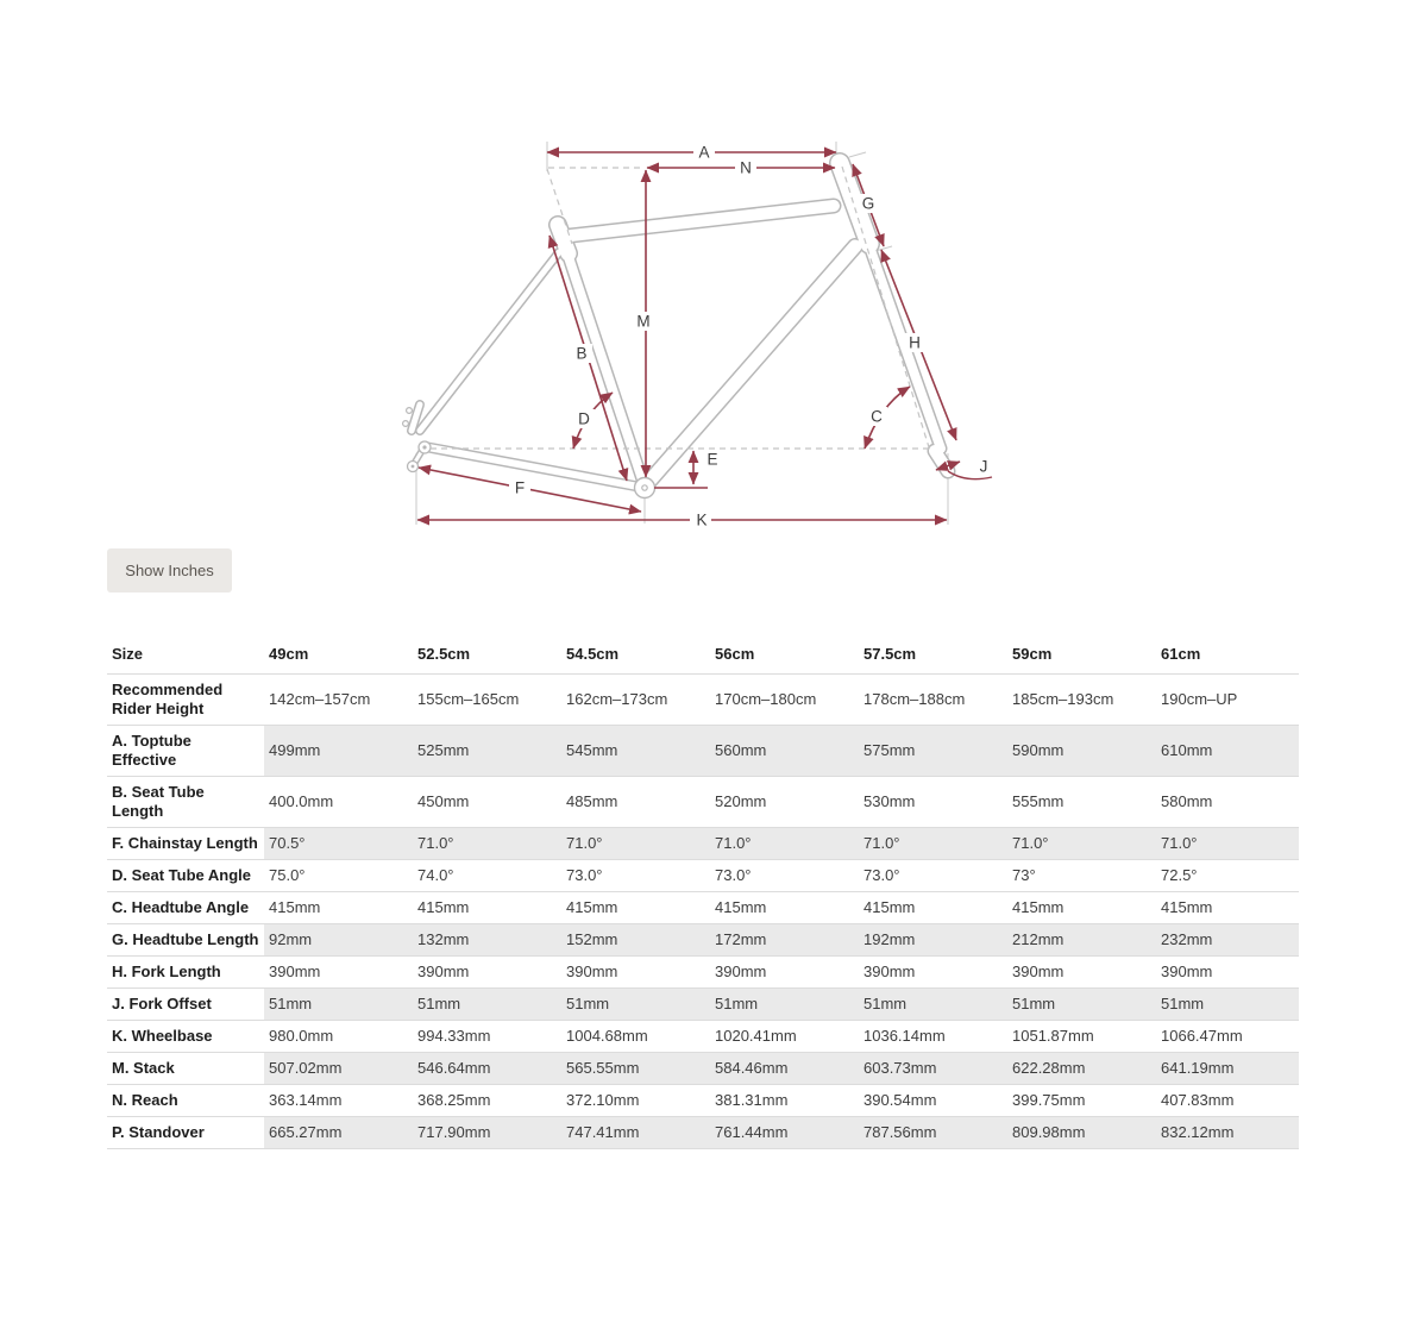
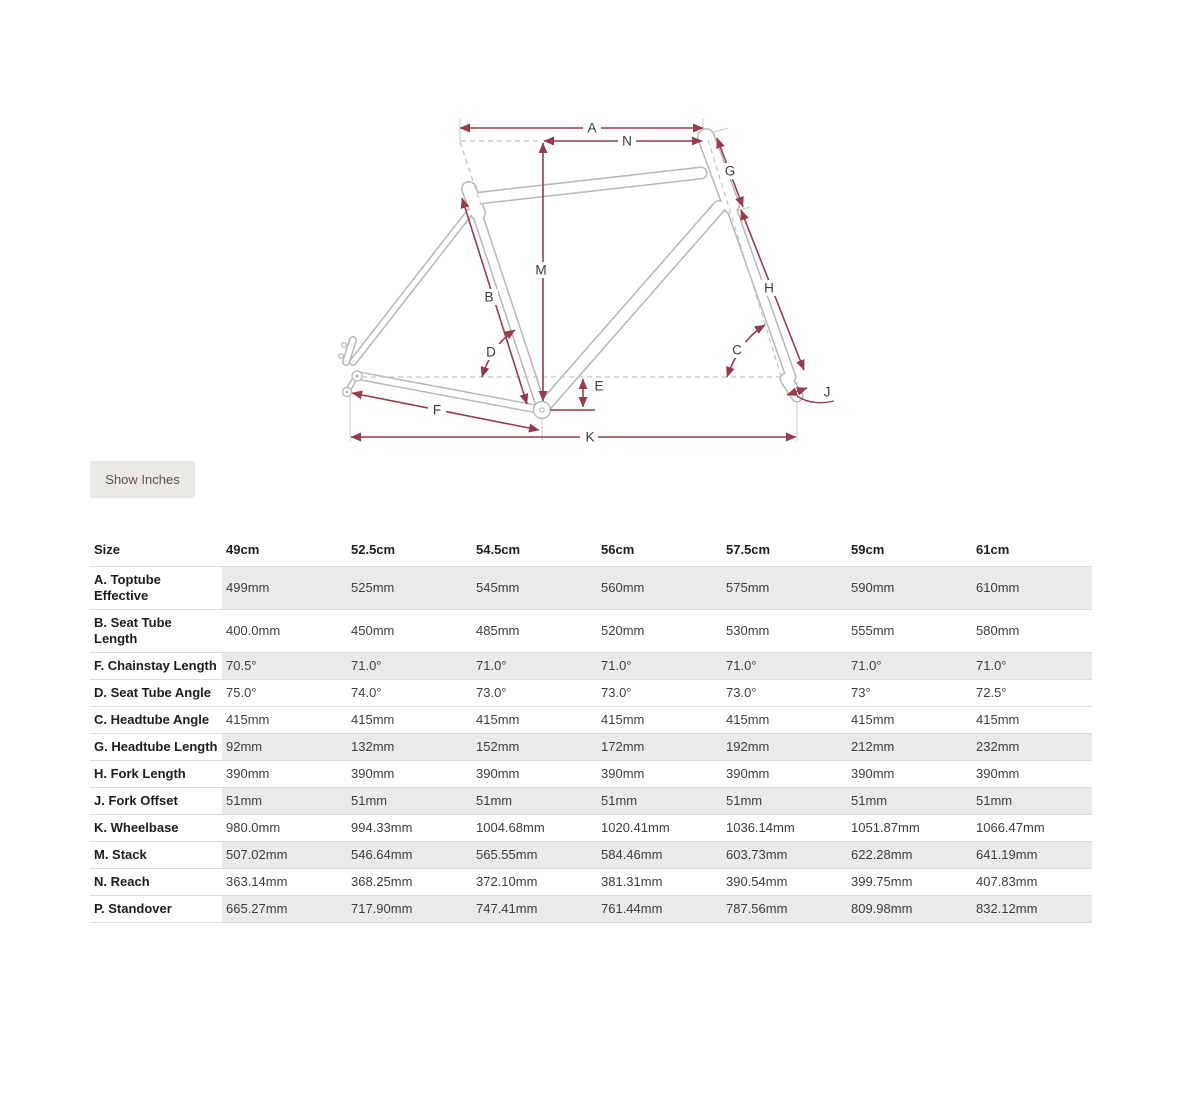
  A
  N
  M
  G
  B
  D
  E
  F
  C
  H
  J
  K
  Show Inches
  Size	49cm	52.5cm	54.5cm	56cm	57.5cm	59cm	61cm
- Recommended Rider Height	142cm–157cm	155cm–165cm	162cm–173cm	170cm–180cm	178cm–188cm	185cm–193cm	190cm–UP
  A. Toptube Effective	499mm	525mm	545mm	560mm	575mm	590mm	610mm
  B. Seat Tube Length	400.0mm	450mm	485mm	520mm	530mm	555mm	580mm
  F. Chainstay Length	70.5°	71.0°	71.0°	71.0°	71.0°	71.0°	71.0°
  D. Seat Tube Angle	75.0°	74.0°	73.0°	73.0°	73.0°	73°	72.5°
  C. Headtube Angle	415mm	415mm	415mm	415mm	415mm	415mm	415mm
  G. Headtube Length	92mm	132mm	152mm	172mm	192mm	212mm	232mm
  H. Fork Length	390mm	390mm	390mm	390mm	390mm	390mm	390mm
  J. Fork Offset	51mm	51mm	51mm	51mm	51mm	51mm	51mm
  K. Wheelbase	980.0mm	994.33mm	1004.68mm	1020.41mm	1036.14mm	1051.87mm	1066.47mm
  M. Stack	507.02mm	546.64mm	565.55mm	584.46mm	603.73mm	622.28mm	641.19mm
  N. Reach	363.14mm	368.25mm	372.10mm	381.31mm	390.54mm	399.75mm	407.83mm
  P. Standover	665.27mm	717.90mm	747.41mm	761.44mm	787.56mm	809.98mm	832.12mm
